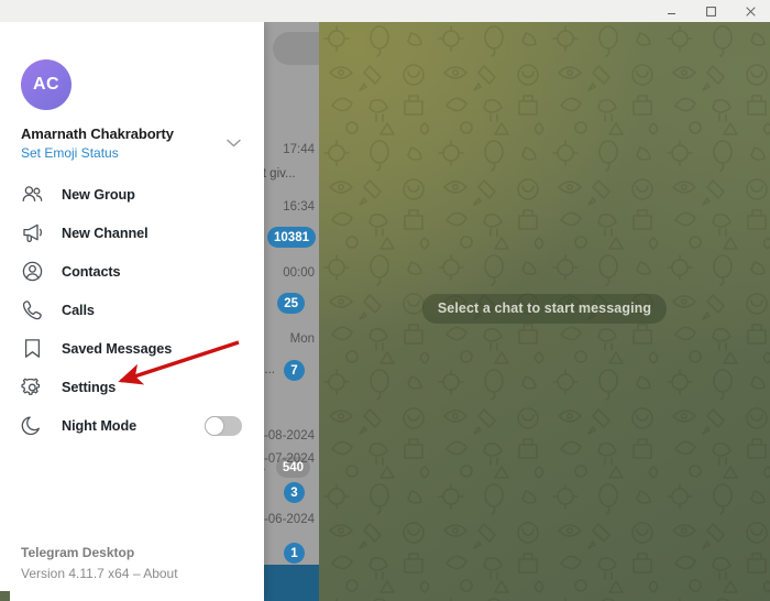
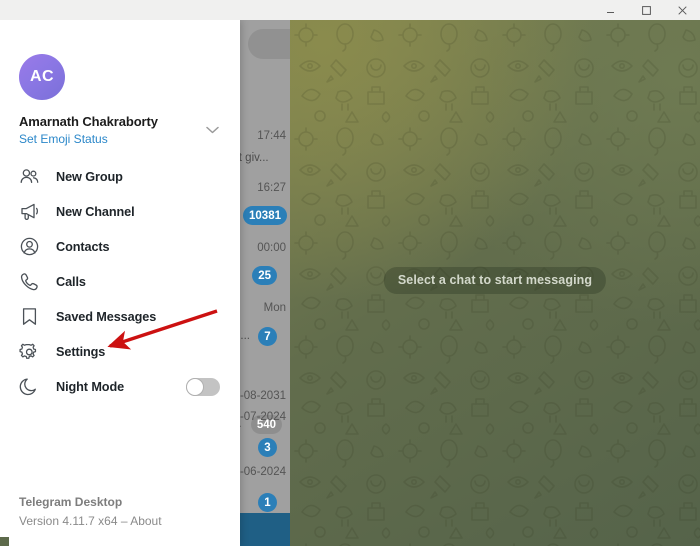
  Select a chat to start messaging
  17:44
  t giv...
- 16:34
+ 16:27
  10381
  00:00
  25
  Mon
  ...
  7
- -08-2024
+ -08-2031
  540
  -07-2024
  3
  -06-2024
  1
  AC
  Amarnath Chakraborty
  Set Emoji Status
  New Group
  New Channel
  Contacts
  Calls
  Saved Messages
  Settings
  Night Mode
  Telegram Desktop
  Version 4.11.7 x64 – About
